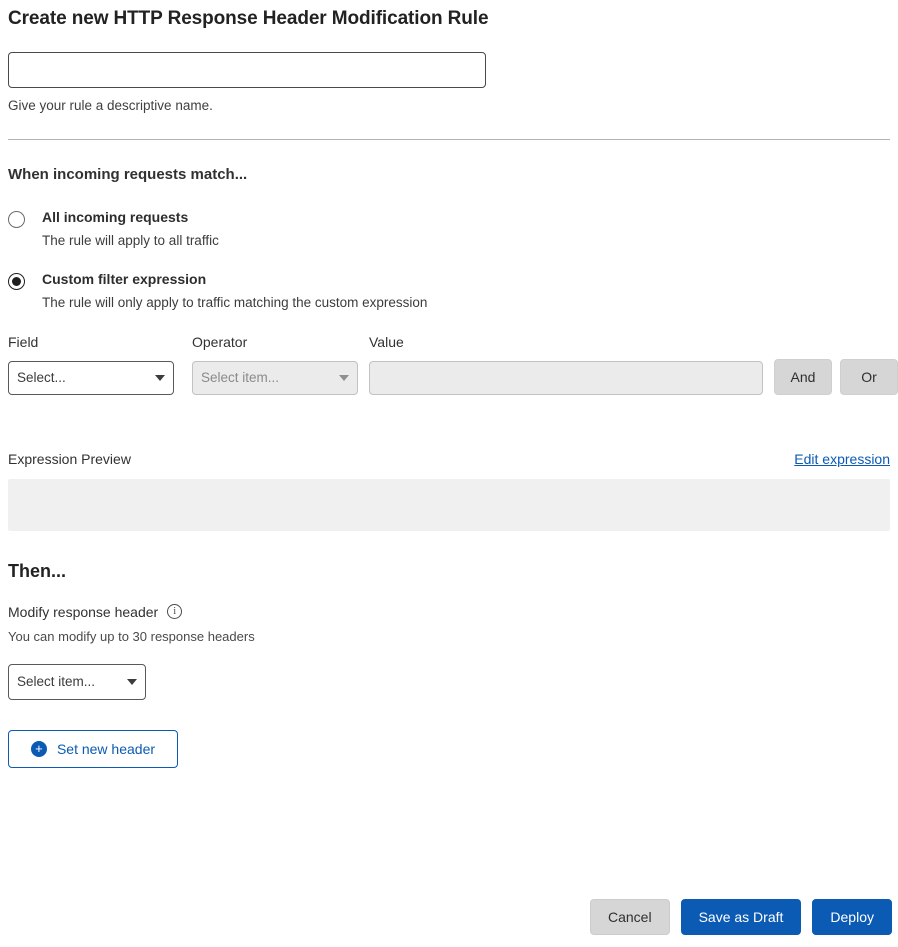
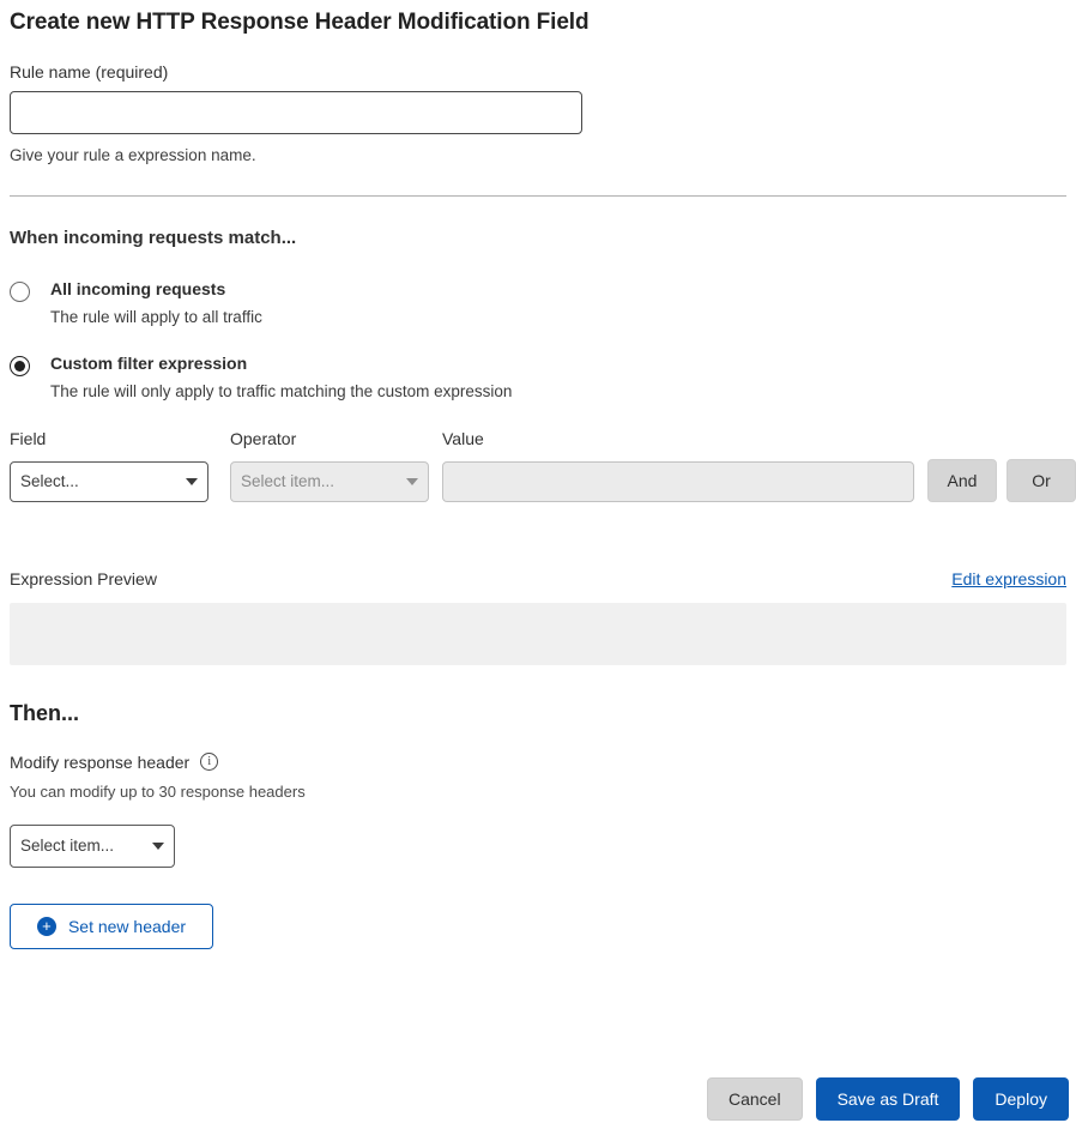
- Create new HTTP Response Header Modification Rule
+ Create new HTTP Response Header Modification Field
+ Rule name (required)
- Give your rule a descriptive name.
+ Give your rule a expression name.
  When incoming requests match...
  All incoming requests
  The rule will apply to all traffic
  Custom filter expression
  The rule will only apply to traffic matching the custom expression
  Field
  Select...
  Operator
  Select item...
  Value
  And
  Or
  Expression Preview
  Edit expression
  Then...
  Modify response header
  i
  You can modify up to 30 response headers
  Select item...
  +
  Set new header
  Cancel
  Save as Draft
  Deploy
